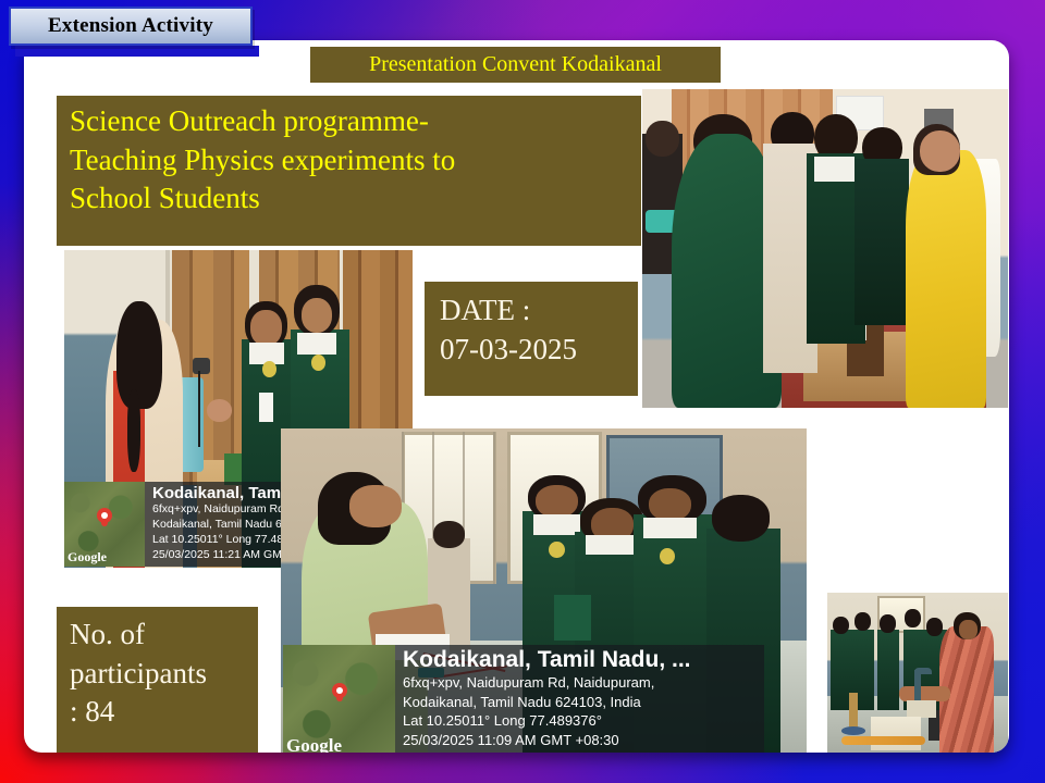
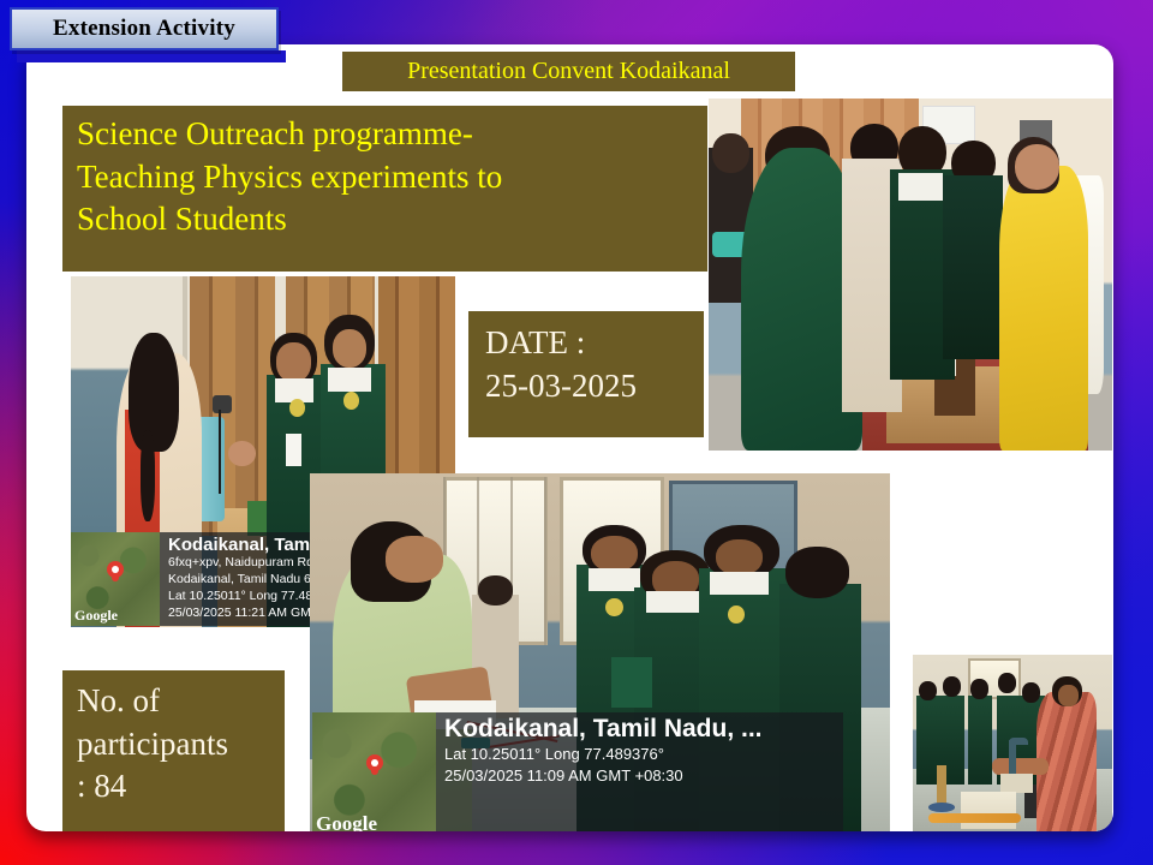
  Google
  Kodaikanal, Tam
  6fxq+xpv, Naidupuram R
  Kodaikanal, Tamil Nadu 6
  Lat 10.25011° Long 77.4
  25/03/2025 11:21 AM GM
  Google
  Kodaikanal, Tamil Nadu, ...
- 6fxq+xpv, Naidupuram Rd, Naidupuram,
- Kodaikanal, Tamil Nadu 624103, India
  Lat 10.25011° Long 77.489376°
  25/03/2025 11:09 AM GMT +08:30
  Science Outreach programme-
  Teaching Physics experiments to
  School Students
  DATE :
- 07-03-2025
+ 25-03-2025
  No. of
  participants
  : 84
  Presentation Convent Kodaikanal
  Extension Activity
